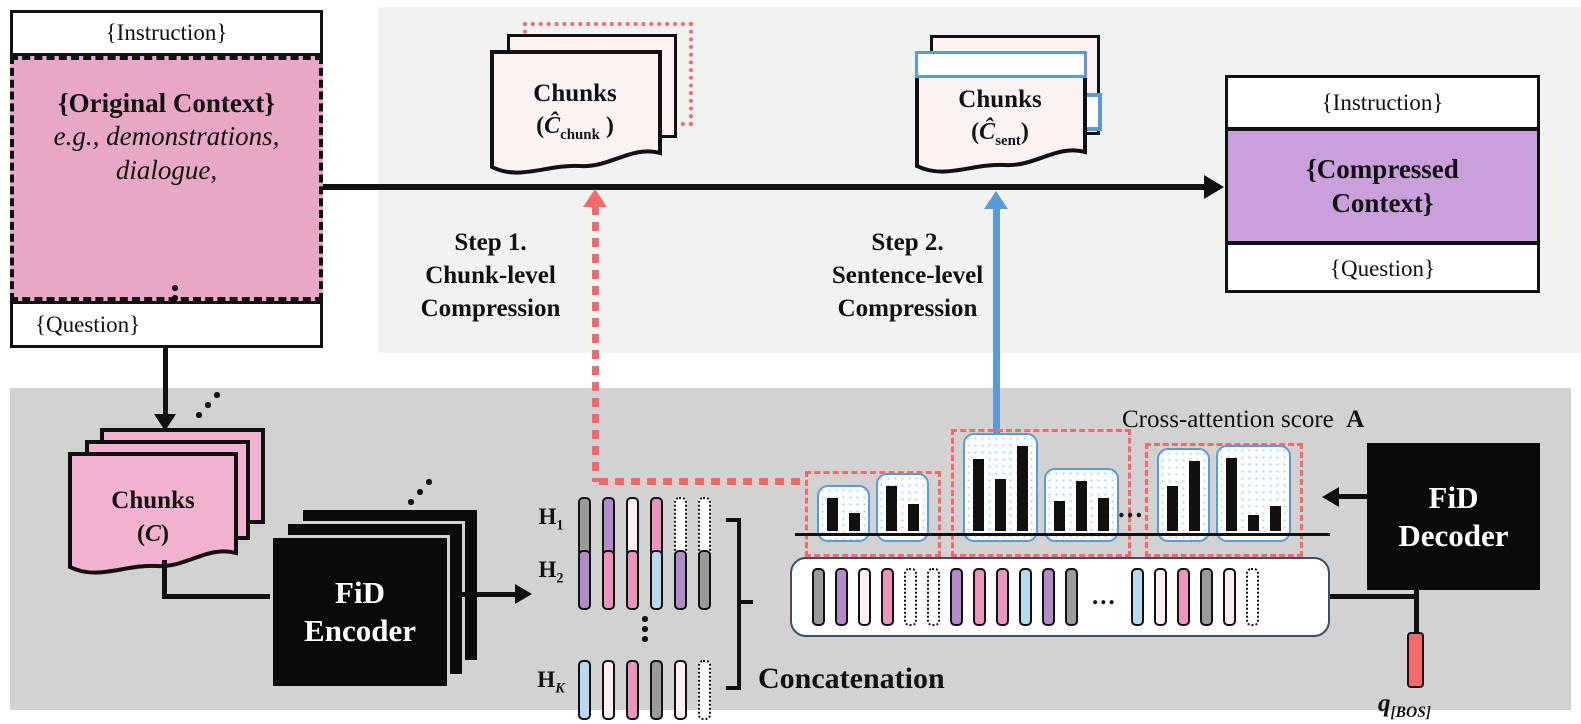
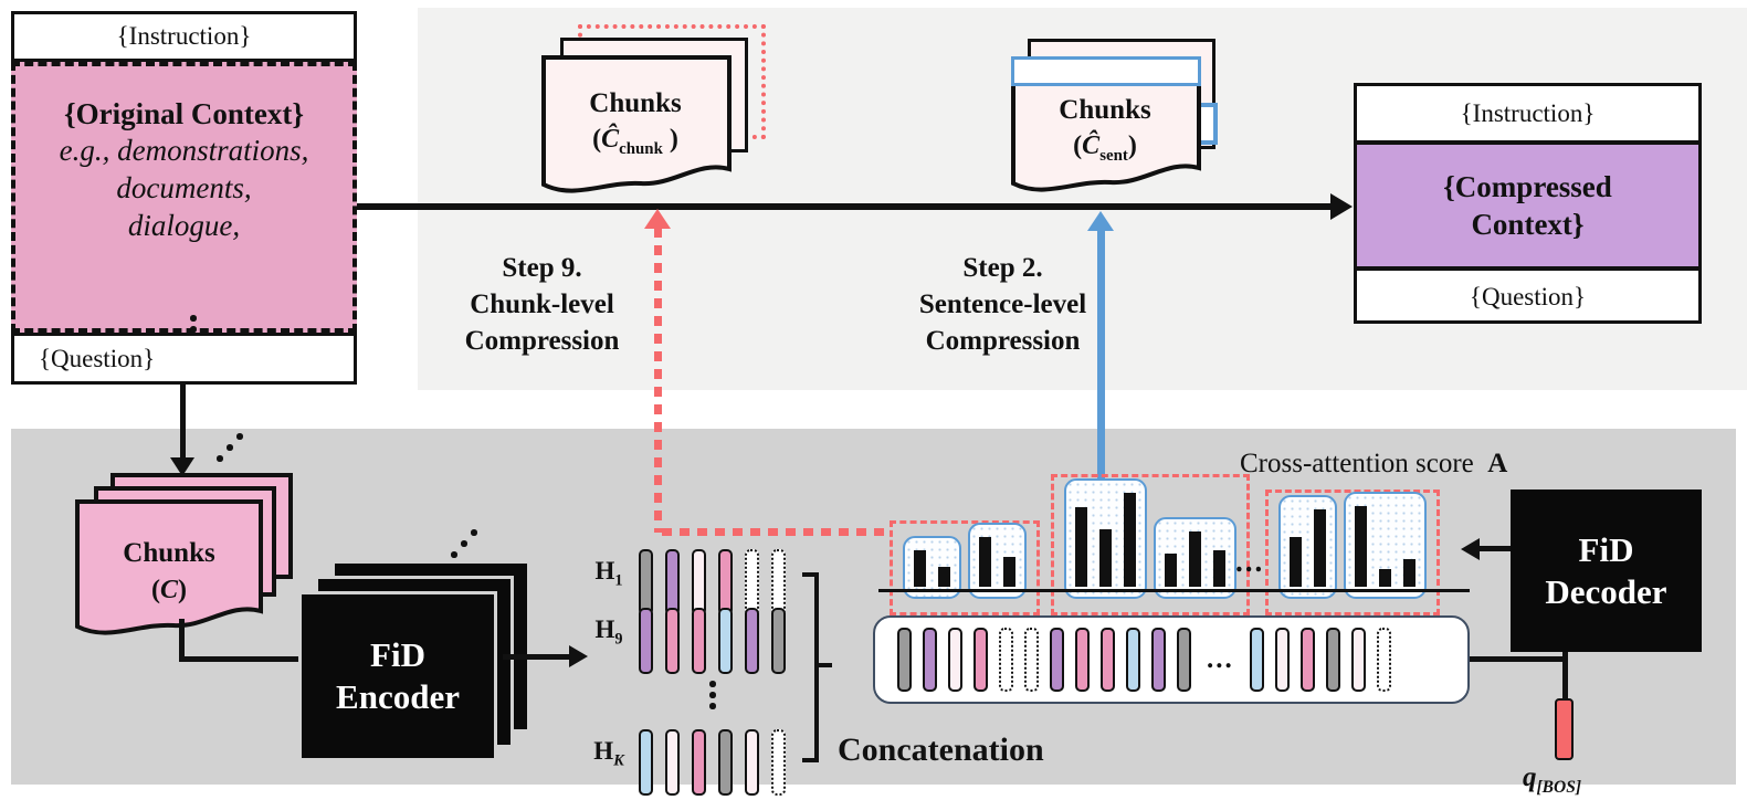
  {Instruction}
  {Original Context}
  e.g., demonstrations,
+ documents,
  dialogue,
  {Question}
  Chunks
  (Ĉchunk )
  Chunks
  (Ĉsent)
- Step 1.
+ Step 9.
  Chunk-level
  Compression
  Step 2.
  Sentence-level
  Compression
  {Instruction}
  {Compressed
  Context}
  {Question}
  Chunks
  (C)
  FiD
  Encoder
  H1
- H2
+ H9
  HK
  Concatenation
  Cross-attention score A
  ...
  ...
  q[BOS]
  FiD
  Decoder
